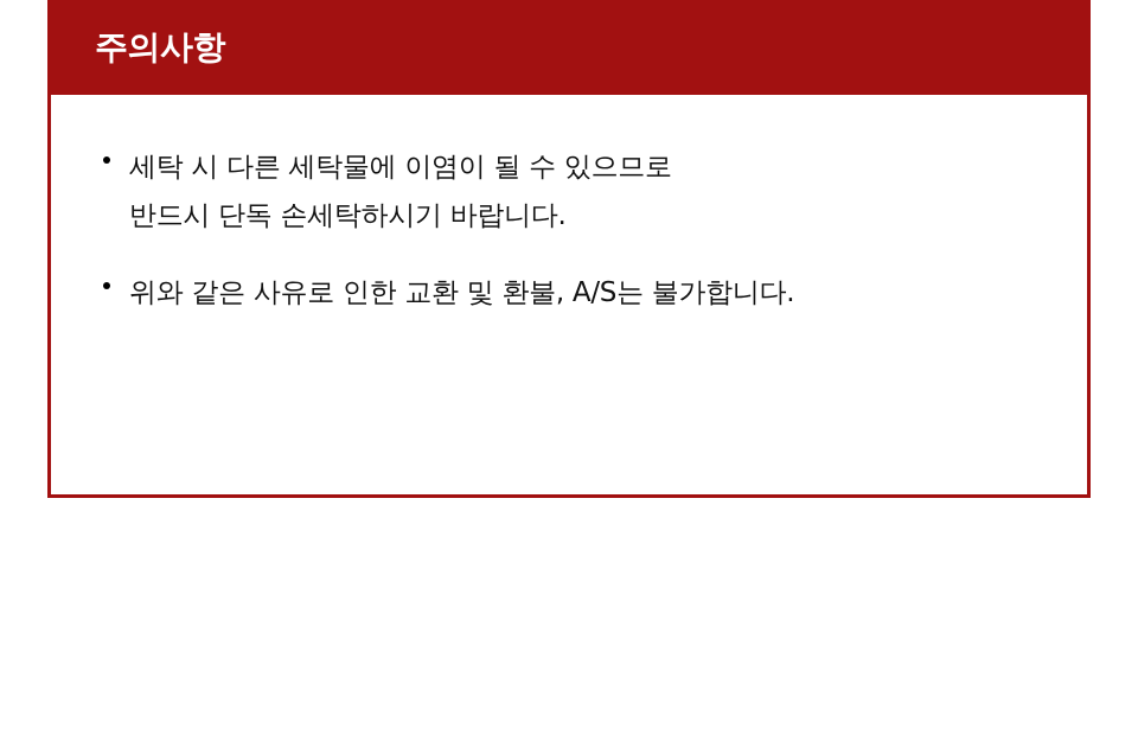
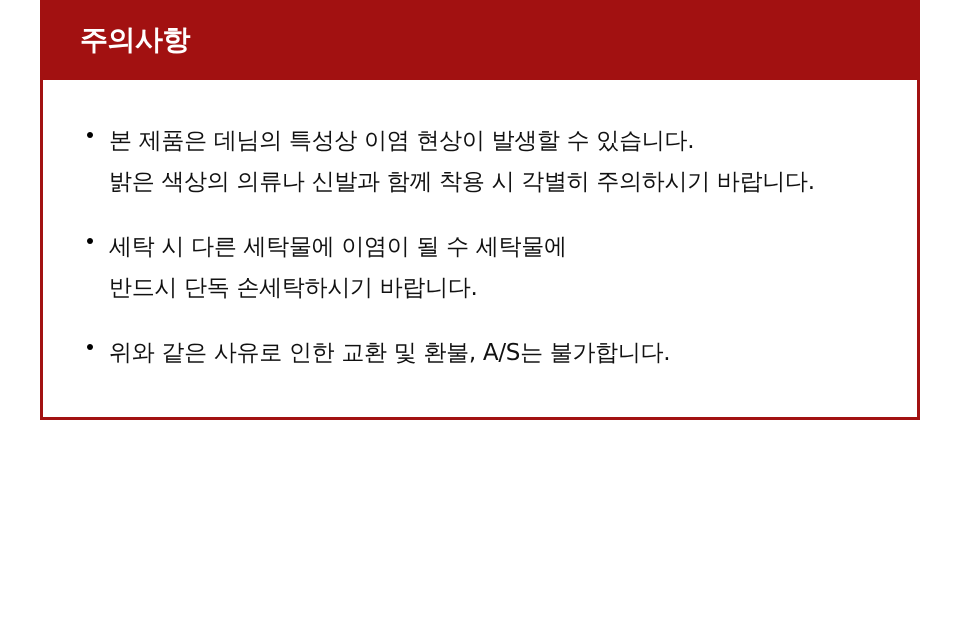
  주의사항
+ 본 제품은 데님의 특성상 이염 현상이 발생할 수 있습니다.
+ 밝은 색상의 의류나 신발과 함께 착용 시 각별히 주의하시기 바랍니다.
- 세탁 시 다른 세탁물에 이염이 될 수 있으므로
+ 세탁 시 다른 세탁물에 이염이 될 수 세탁물에
  반드시 단독 손세탁하시기 바랍니다.
  위와 같은 사유로 인한 교환 및 환불, A/S는 불가합니다.
